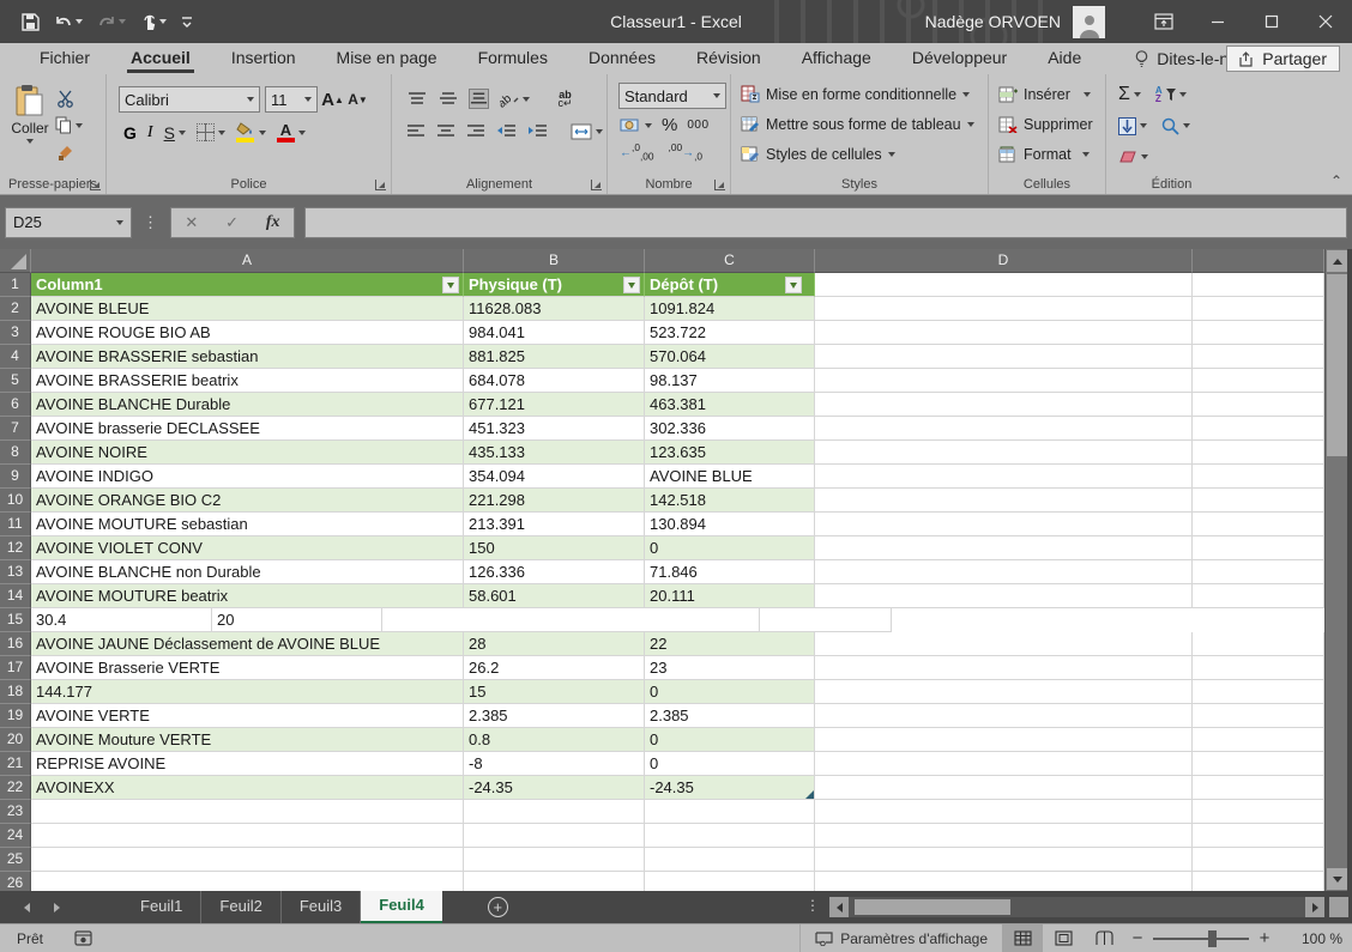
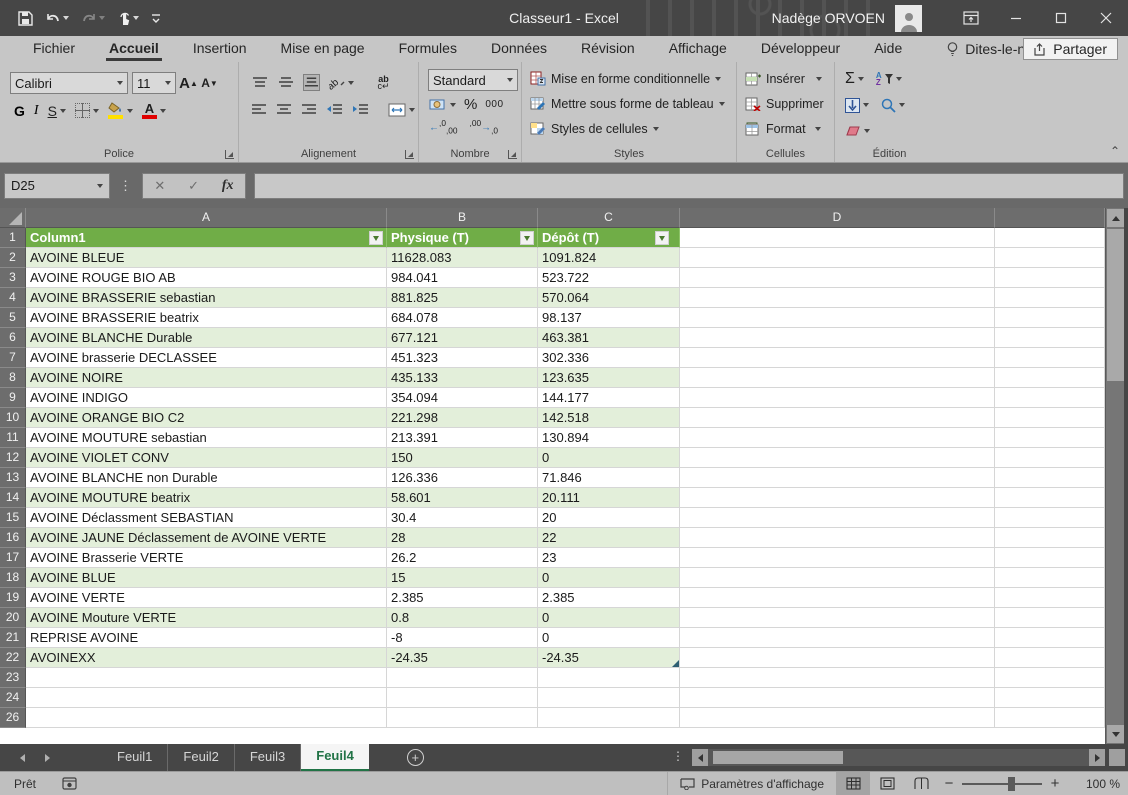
  Classeur1 - Excel
  Nadège ORVOEN
  Fichier
  Accueil
  Insertion
  Mise en page
  Formules
  Données
  Révision
  Affichage
  Développeur
  Aide
  Dites-le-n
  Partager
- Coller
- Presse-papiers
  Calibri
  11
  A
  ▲
  A
  ▼
  G
  I
  S
  A
  Police
  ab
  c↵
  Alignement
  Standard
  %
  000
  ←,0,00
  ,00→,0
  Nombre
  Mise en forme conditionnelle
  Mettre sous forme de tableau
  Styles de cellules
  Styles
  Insérer
  Supprimer
  Format
  Cellules
  Σ
  A
  Z
  Édition
  ⌃
  D25
  ⋮
  ✕
  ✓
  fx
  A
  B
  C
  D
  1
  Column1
  Physique (T)
  Dépôt (T)
  2
  AVOINE BLEUE
  11628.083
  1091.824
  3
  AVOINE ROUGE BIO AB
  984.041
  523.722
  4
  AVOINE BRASSERIE sebastian
  881.825
  570.064
  5
  AVOINE BRASSERIE beatrix
  684.078
  98.137
  6
  AVOINE BLANCHE Durable
  677.121
  463.381
  7
  AVOINE brasserie DECLASSEE
  451.323
  302.336
  8
  AVOINE NOIRE
  435.133
  123.635
  9
  AVOINE INDIGO
  354.094
- AVOINE BLUE
+ 144.177
  10
  AVOINE ORANGE BIO C2
  221.298
  142.518
  11
  AVOINE MOUTURE sebastian
  213.391
  130.894
  12
  AVOINE VIOLET CONV
  150
  0
  13
  AVOINE BLANCHE non Durable
  126.336
  71.846
  14
  AVOINE MOUTURE beatrix
  58.601
  20.111
  15
+ AVOINE Déclassment SEBASTIAN
  30.4
  20
  16
- AVOINE JAUNE Déclassement de AVOINE BLUE
+ AVOINE JAUNE Déclassement de AVOINE VERTE
  28
  22
  17
  AVOINE Brasserie VERTE
  26.2
  23
  18
- 144.177
+ AVOINE BLUE
  15
  0
  19
  AVOINE VERTE
  2.385
  2.385
  20
  AVOINE Mouture VERTE
  0.8
  0
  21
  REPRISE AVOINE
  -8
  0
  22
  AVOINEXX
  -24.35
  -24.35
  23
  24
- 25
  26
  Feuil1
  Feuil2
  Feuil3
  Feuil4
  +
  ⋮
  Prêt
  Paramètres d'affichage
  −
  +
  100 %
